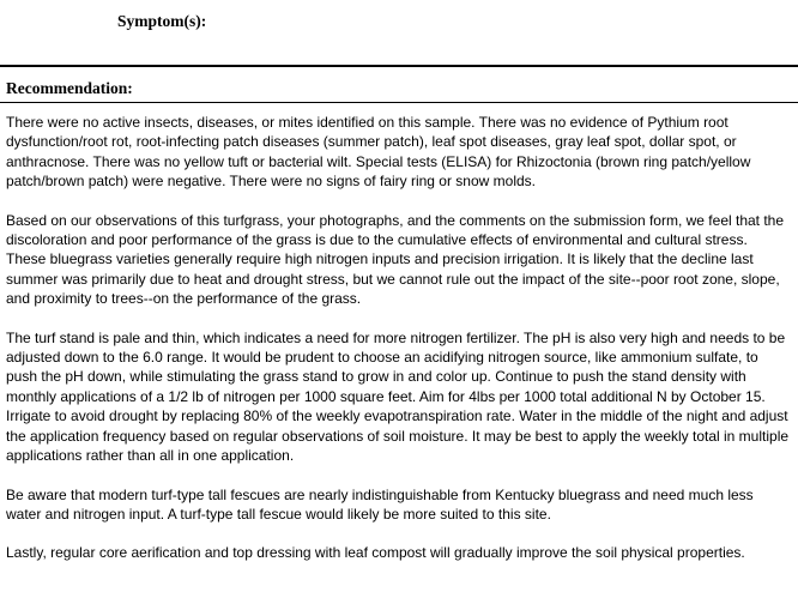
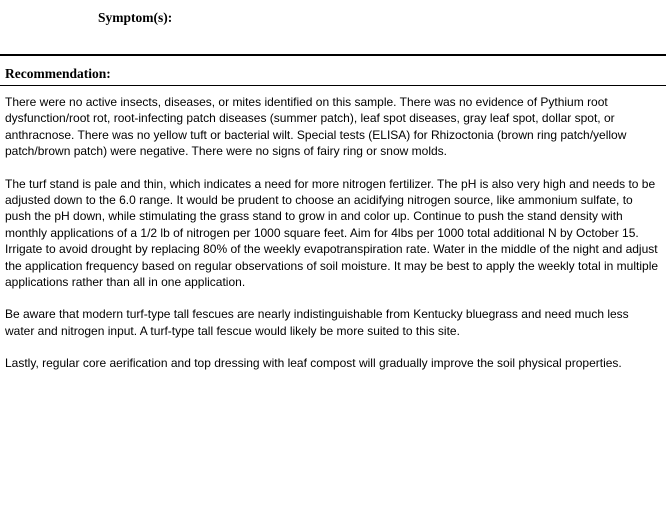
  Symptom(s):
  Recommendation:
  There were no active insects, diseases, or mites identified on this sample. There was no evidence of Pythium root dysfunction/root rot, root-infecting patch diseases (summer patch), leaf spot diseases, gray leaf spot, dollar spot, or anthracnose. There was no yellow tuft or bacterial wilt. Special tests (ELISA) for Rhizoctonia (brown ring patch/yellow patch/brown patch) were negative. There were no signs of fairy ring or snow molds.
- Based on our observations of this turfgrass, your photographs, and the comments on the submission form, we feel that the discoloration and poor performance of the grass is due to the cumulative effects of environmental and cultural stress. These bluegrass varieties generally require high nitrogen inputs and precision irrigation. It is likely that the decline last summer was primarily due to heat and drought stress, but we cannot rule out the impact of the site--poor root zone, slope, and proximity to trees--on the performance of the grass.
  The turf stand is pale and thin, which indicates a need for more nitrogen fertilizer. The pH is also very high and needs to be adjusted down to the 6.0 range. It would be prudent to choose an acidifying nitrogen source, like ammonium sulfate, to push the pH down, while stimulating the grass stand to grow in and color up. Continue to push the stand density with monthly applications of a 1/2 lb of nitrogen per 1000 square feet. Aim for 4lbs per 1000 total additional N by October 15. Irrigate to avoid drought by replacing 80% of the weekly evapotranspiration rate. Water in the middle of the night and adjust the application frequency based on regular observations of soil moisture. It may be best to apply the weekly total in multiple applications rather than all in one application.
  Be aware that modern turf-type tall fescues are nearly indistinguishable from Kentucky bluegrass and need much less water and nitrogen input. A turf-type tall fescue would likely be more suited to this site.
  Lastly, regular core aerification and top dressing with leaf compost will gradually improve the soil physical properties.
